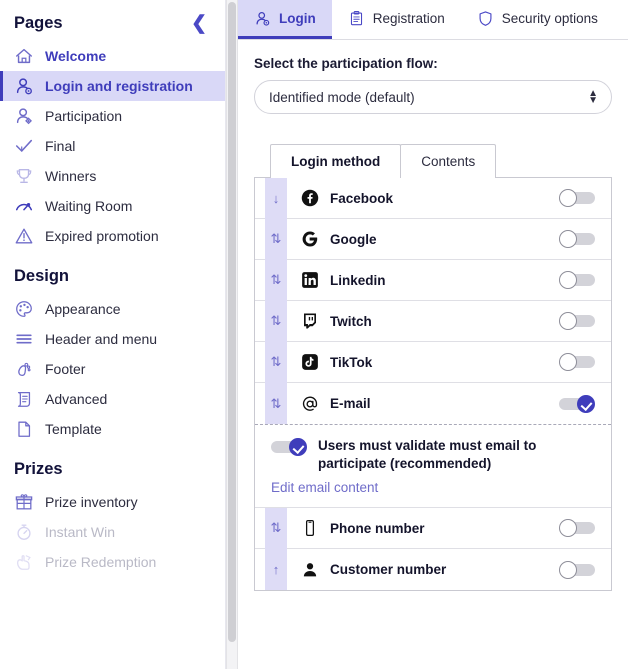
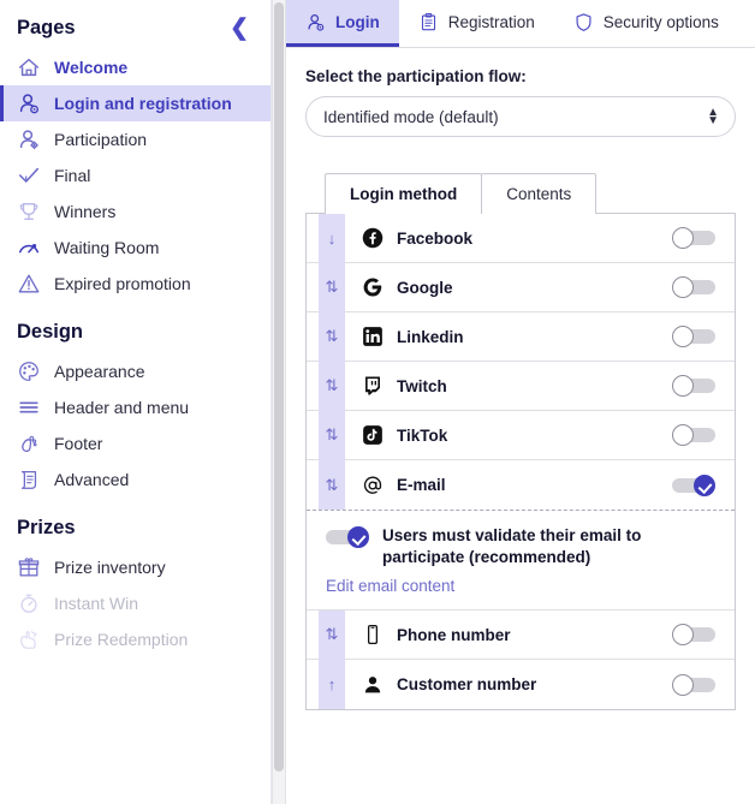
  Pages
  ❮
  Welcome
  Login and registration
  Participation
  Final
  Winners
  Waiting Room
  Expired promotion
  Design
  Appearance
  Header and menu
  Footer
  Advanced
- Template
  Prizes
  Prize inventory
  Instant Win
  Prize Redemption
  Login
  Registration
  Security options
  Select the participation flow:
  Identified mode (default)
  ▲
  ▼
  Login method
  Contents
  ↓
  Facebook
  ⇅
  Google
  ⇅
  Linkedin
  ⇅
  Twitch
  ⇅
  TikTok
  ⇅
  E-mail
- Users must validate must email to participate (recommended)
+ Users must validate their email to participate (recommended)
  Edit email content
  ⇅
  Phone number
  ↑
  Customer number
